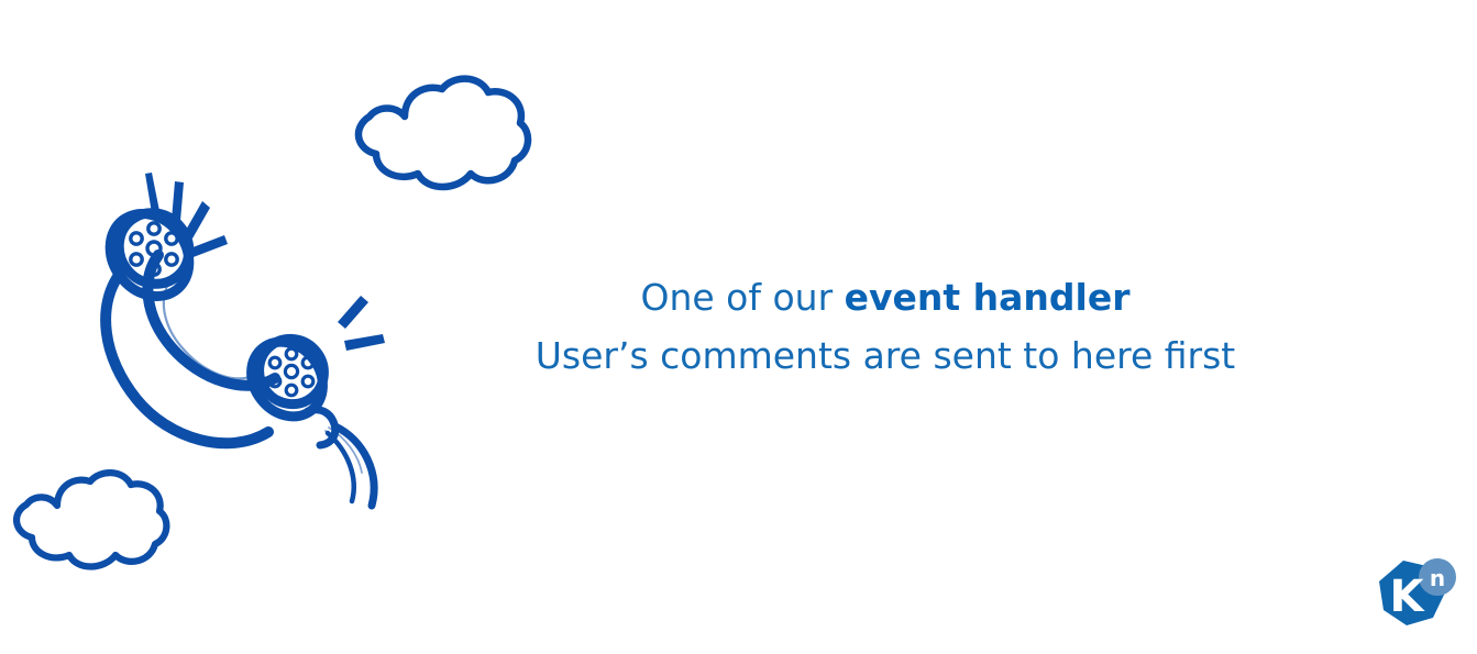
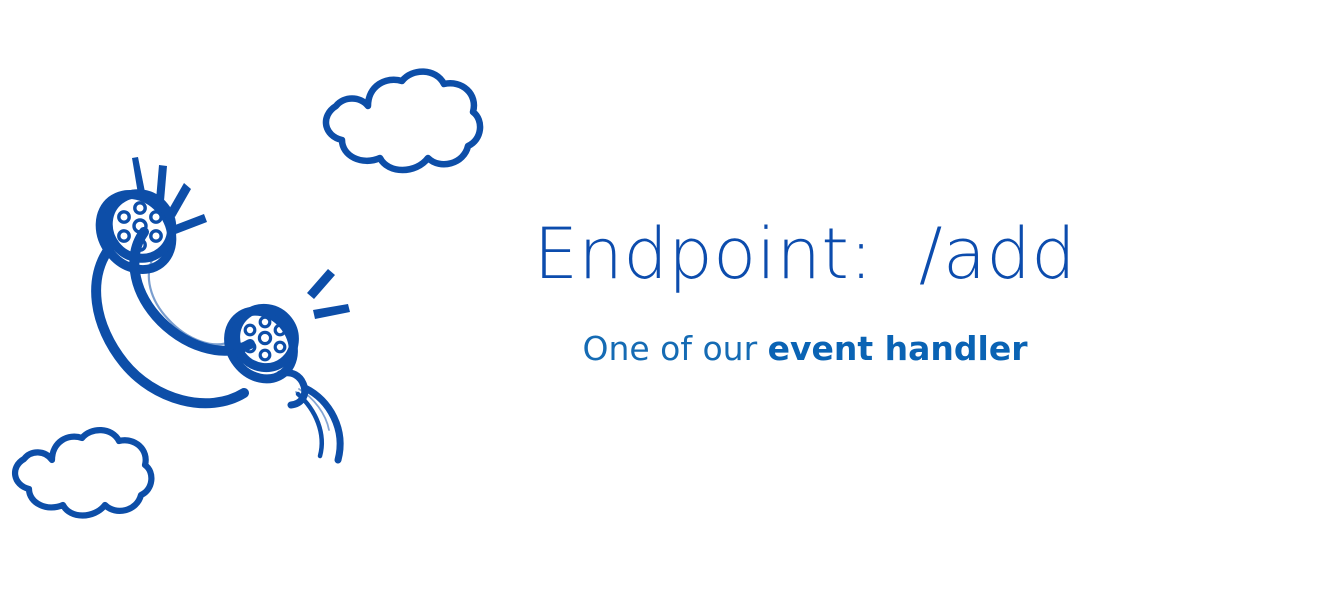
+ Endpoint: /add
  One of our event handler
- User’s comments are sent to here first
- K
- n
